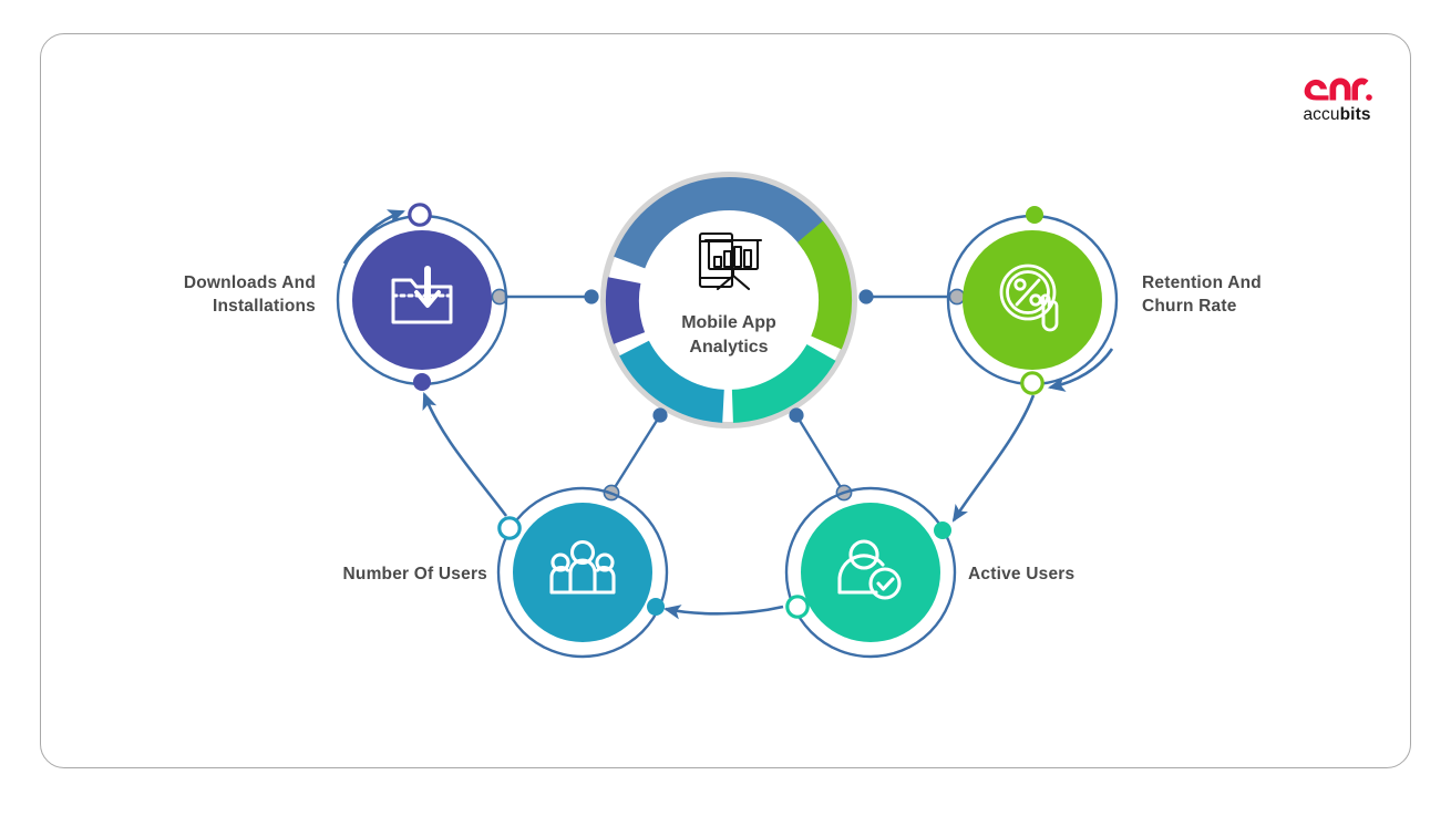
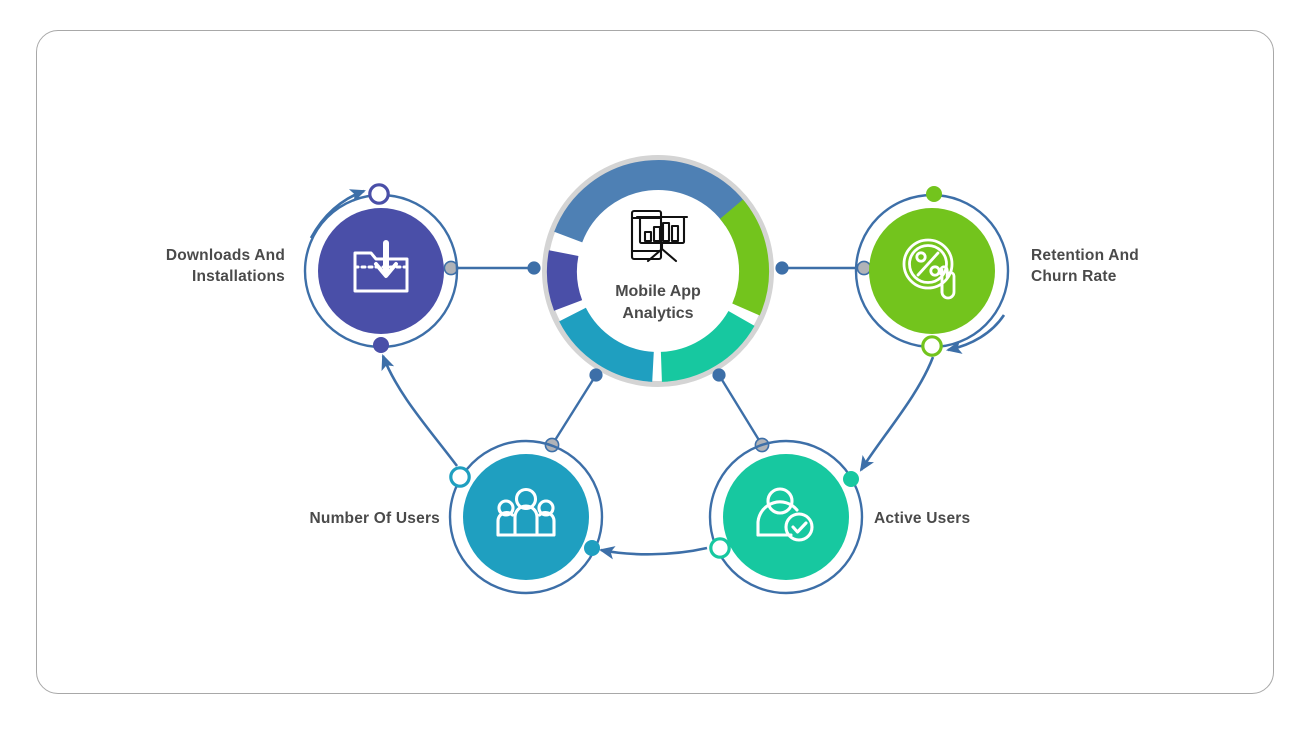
  Mobile App
  Analytics
  Downloads And
  Installations
  Retention And
  Churn Rate
  Number Of Users
  Active Users
- accubits
